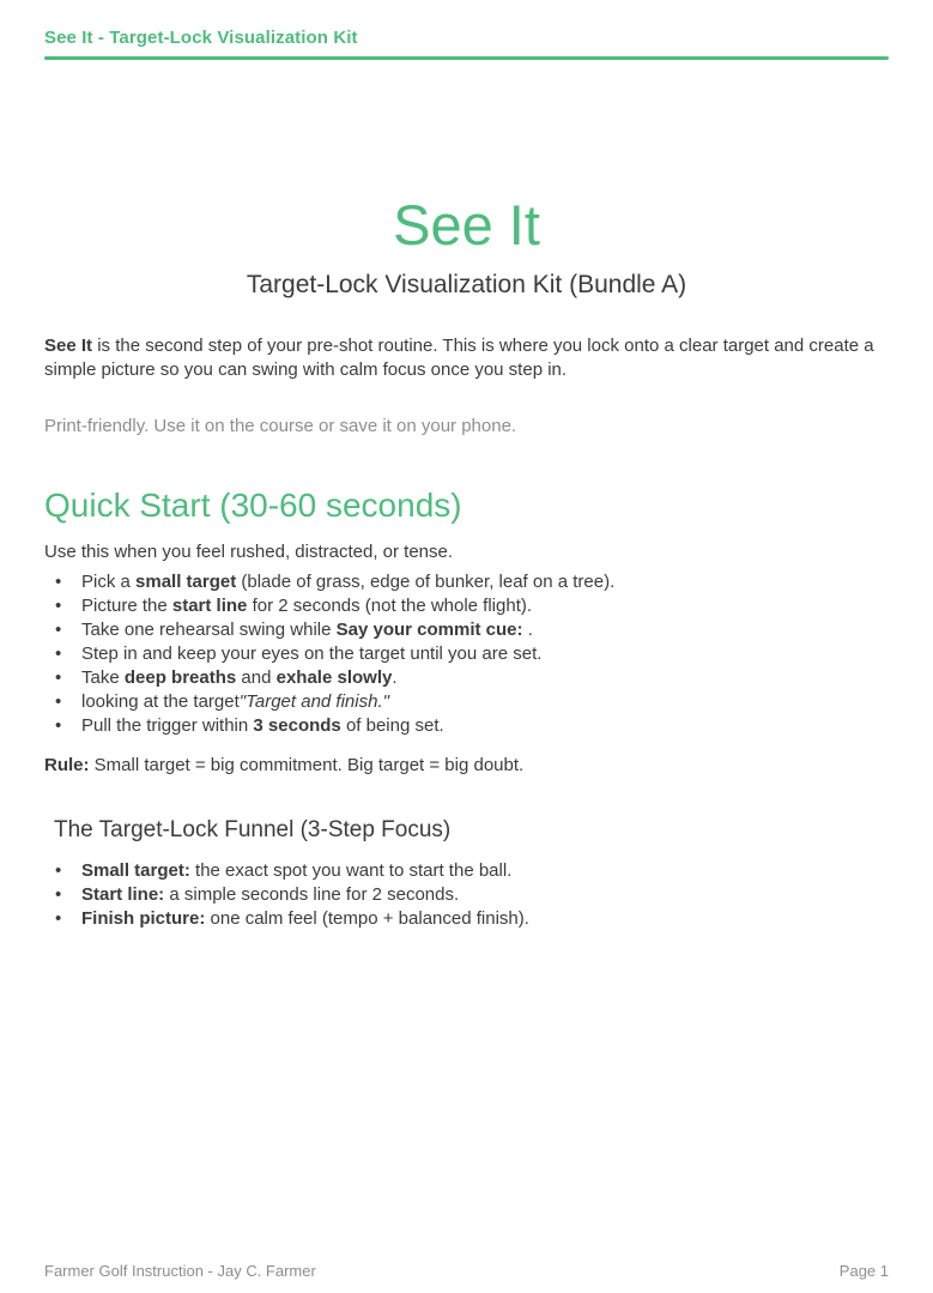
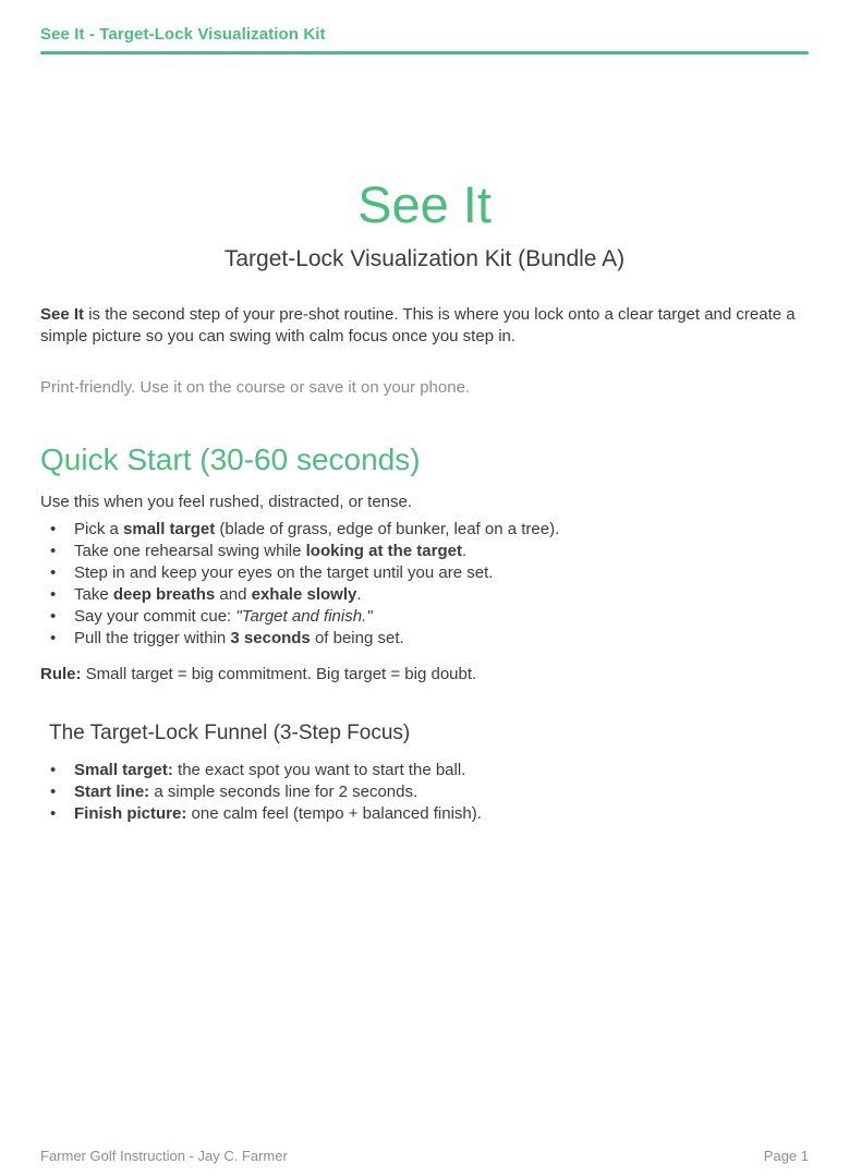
  See It - Target-Lock Visualization Kit
  See It
  Target-Lock Visualization Kit (Bundle A)
  See It is the second step of your pre-shot routine. This is where you lock onto a clear target and create a simple picture so you can swing with calm focus once you step in.
  Print-friendly. Use it on the course or save it on your phone.
  Quick Start (30-60 seconds)
  Use this when you feel rushed, distracted, or tense.
  Pick a small target (blade of grass, edge of bunker, leaf on a tree).
- Picture the start line for 2 seconds (not the whole flight).
- Take one rehearsal swing while Say your commit cue: .
+ Take one rehearsal swing while looking at the target.
  Step in and keep your eyes on the target until you are set.
  Take deep breaths and exhale slowly.
- looking at the target"Target and finish."
+ Say your commit cue: "Target and finish."
  Pull the trigger within 3 seconds of being set.
  Rule: Small target = big commitment. Big target = big doubt.
  The Target-Lock Funnel (3-Step Focus)
  Small target: the exact spot you want to start the ball.
  Start line: a simple seconds line for 2 seconds.
  Finish picture: one calm feel (tempo + balanced finish).
  Farmer Golf Instruction - Jay C. Farmer
  Page 1
